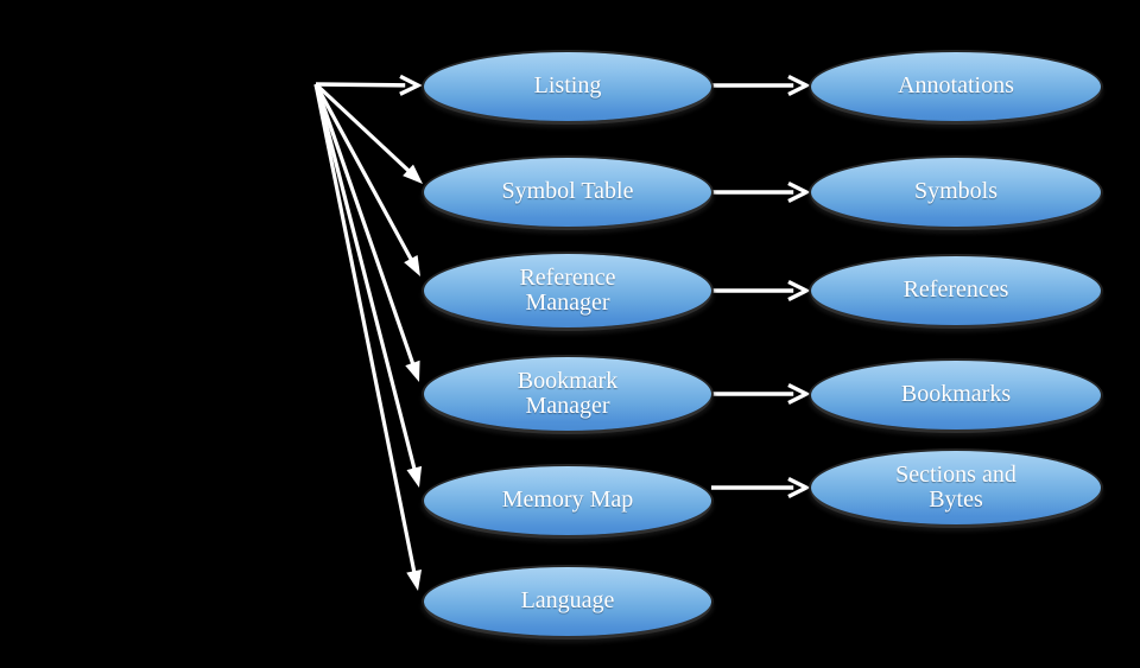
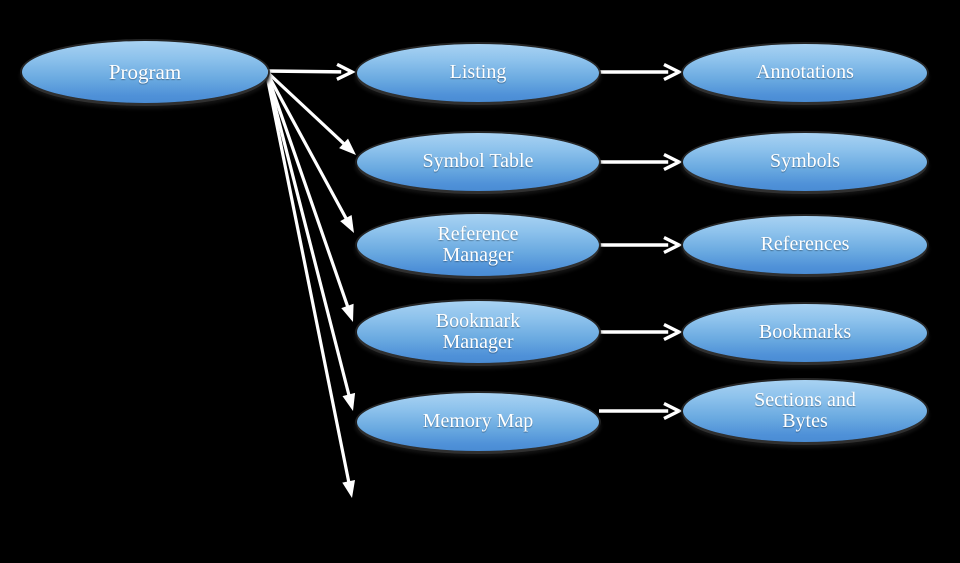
+ Program
  Listing
  Annotations
  Symbol Table
  Symbols
  Reference
  Manager
  References
  Bookmark
  Manager
  Bookmarks
  Memory Map
  Sections and
  Bytes
- Language
